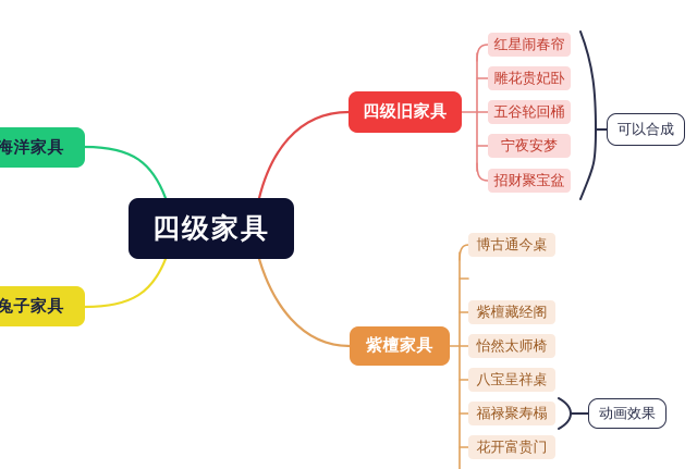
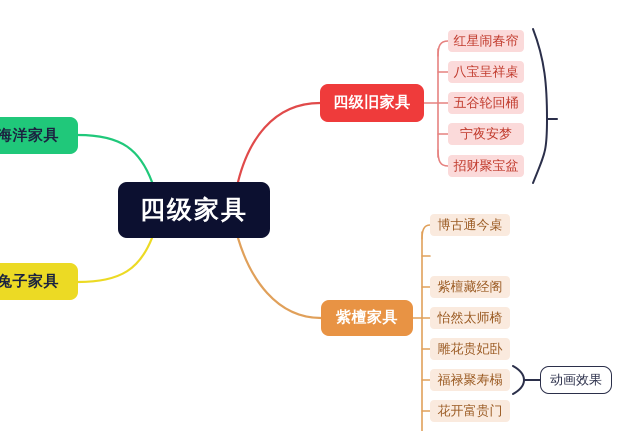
  四级家具
  海洋家具
  兔子家具
  四级旧家具
  紫檀家具
  红星闹春帘
- 雕花贵妃卧
+ 八宝呈祥桌
  五谷轮回桶
  宁夜安梦
  招财聚宝盆
  博古通今桌
  紫檀藏经阁
  怡然太师椅
- 八宝呈祥桌
+ 雕花贵妃卧
  福禄聚寿榻
  花开富贵门
- 可以合成
  动画效果
